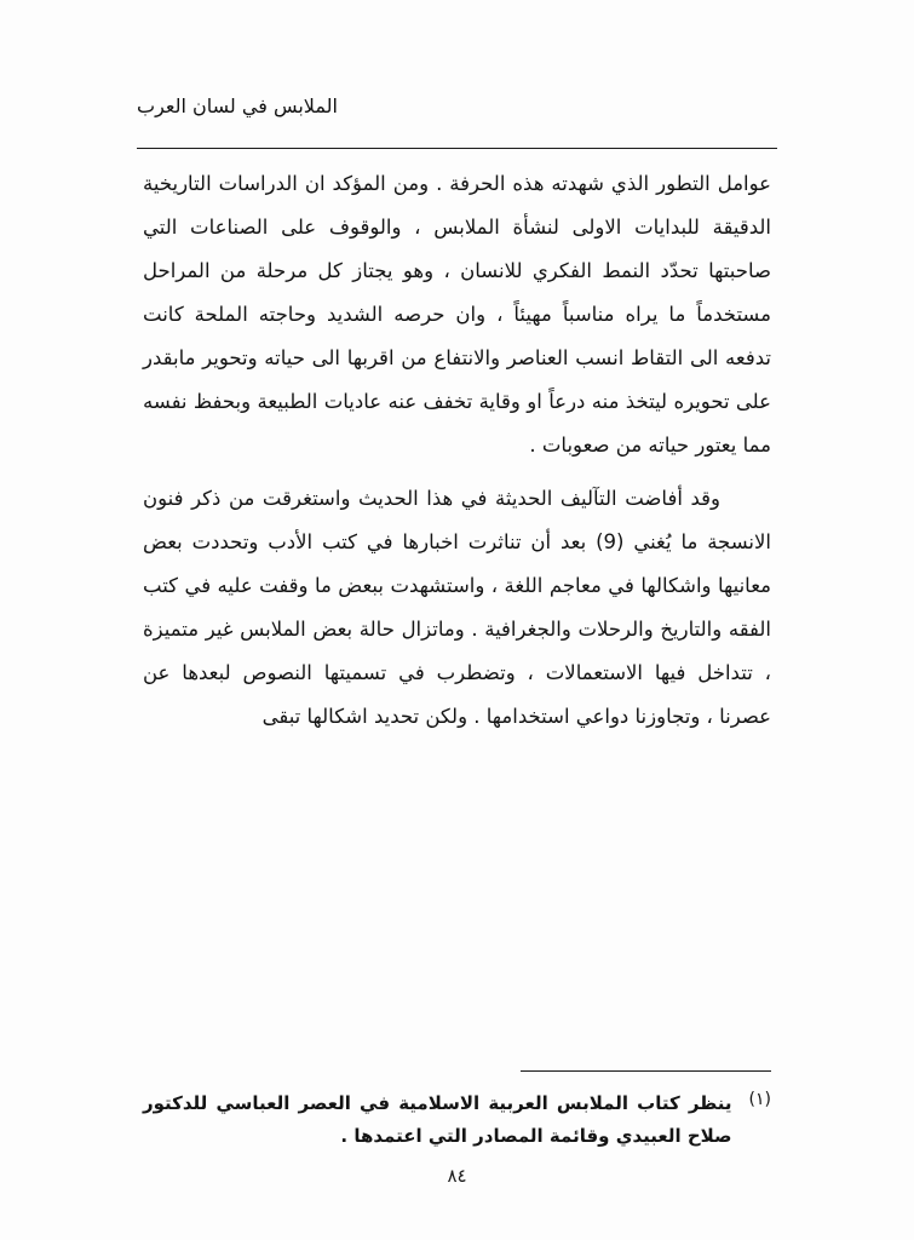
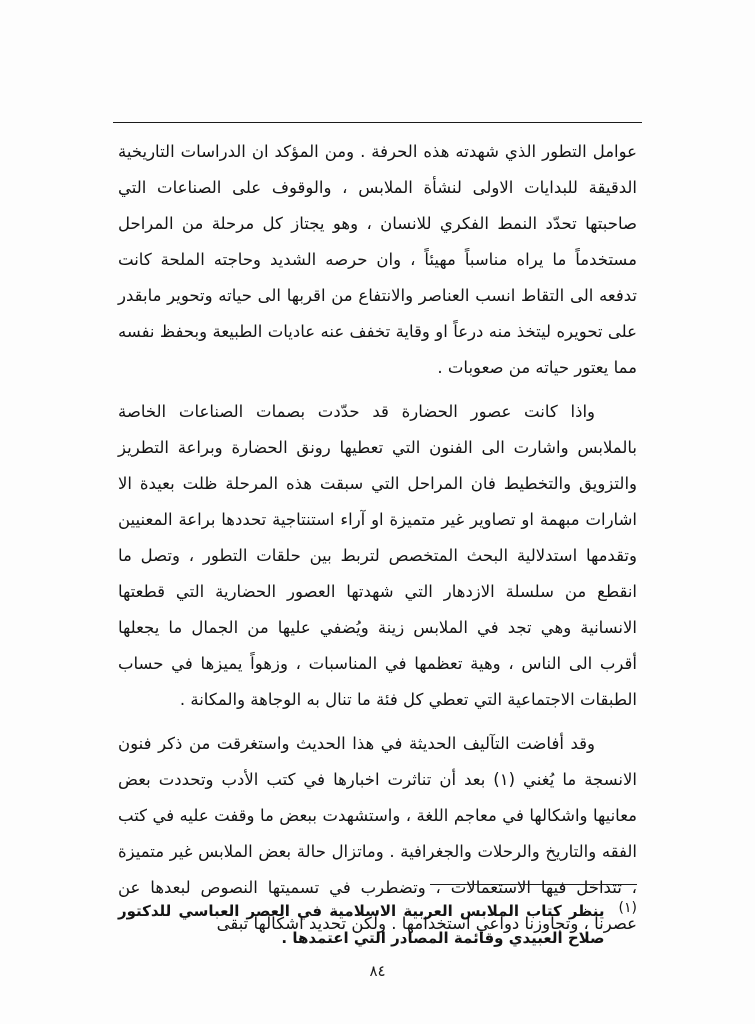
- الملابس في لسان العرب
  عوامل التطور الذي شهدته هذه الحرفة . ومن المؤكد ان الدراسات التاريخية الدقيقة للبدايات الاولى لنشأة الملابس ، والوقوف على الصناعات التي صاحبتها تحدّد النمط الفكري للانسان ، وهو يجتاز كل مرحلة من المراحل مستخدماً ما يراه مناسباً مهيئاً ، وان حرصه الشديد وحاجته الملحة كانت تدفعه الى التقاط انسب العناصر والانتفاع من اقربها الى حياته وتحوير مابقدر على تحويره ليتخذ منه درعاً او وقاية تخفف عنه عاديات الطبيعة وبحفظ نفسه مما يعتور حياته من صعوبات .
+ واذا كانت عصور الحضارة قد حدّدت بصمات الصناعات الخاصة بالملابس واشارت الى الفنون التي تعطيها رونق الحضارة وبراعة التطريز والتزويق والتخطيط فان المراحل التي سبقت هذه المرحلة ظلت بعيدة الا اشارات مبهمة او تصاوير غير متميزة او آراء استنتاجية تحددها براعة المعنيين وتقدمها استدلالية البحث المتخصص لتربط بين حلقات التطور ، وتصل ما انقطع من سلسلة الازدهار التي شهدتها العصور الحضارية التي قطعتها الانسانية وهي تجد في الملابس زينة ويُضفي عليها من الجمال ما يجعلها أقرب الى الناس ، وهية تعظمها في المناسبات ، وزهواً يميزها في حساب الطبقات الاجتماعية التي تعطي كل فئة ما تنال به الوجاهة والمكانة .
- وقد أفاضت التآليف الحديثة في هذا الحديث واستغرقت من ذكر فنون الانسجة ما يُغني (9) بعد أن تناثرت اخبارها في كتب الأدب وتحددت بعض معانيها واشكالها في معاجم اللغة ، واستشهدت ببعض ما وقفت عليه في كتب الفقه والتاريخ والرحلات والجغرافية . وماتزال حالة بعض الملابس غير متميزة ، تتداخل فيها الاستعمالات ، وتضطرب في تسميتها النصوص لبعدها عن عصرنا ، وتجاوزنا دواعي استخدامها . ولكن تحديد اشكالها تبقى
+ وقد أفاضت التآليف الحديثة في هذا الحديث واستغرقت من ذكر فنون الانسجة ما يُغني (١) بعد أن تناثرت اخبارها في كتب الأدب وتحددت بعض معانيها واشكالها في معاجم اللغة ، واستشهدت ببعض ما وقفت عليه في كتب الفقه والتاريخ والرحلات والجغرافية . وماتزال حالة بعض الملابس غير متميزة ، تتداخل فيها الاستعمالات ، وتضطرب في تسميتها النصوص لبعدها عن عصرنا ، وتجاوزنا دواعي استخدامها . ولكن تحديد اشكالها تبقى
  (١)
  ينظر كتاب الملابس العربية الاسلامية في العصر العباسي للدكتور صلاح العبيدي وقائمة المصادر التي اعتمدها .
  ٨٤
